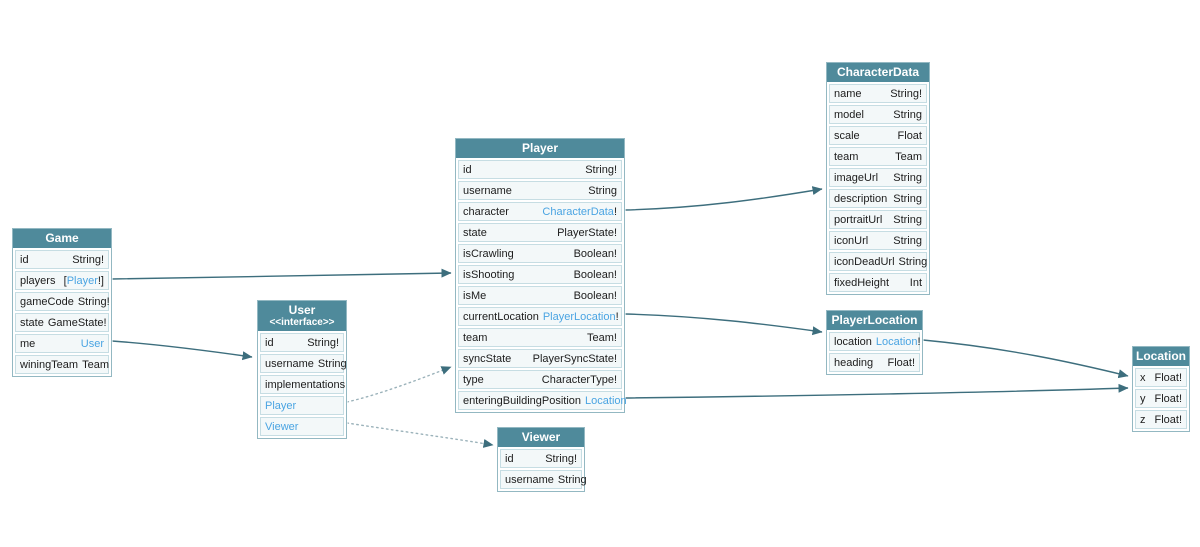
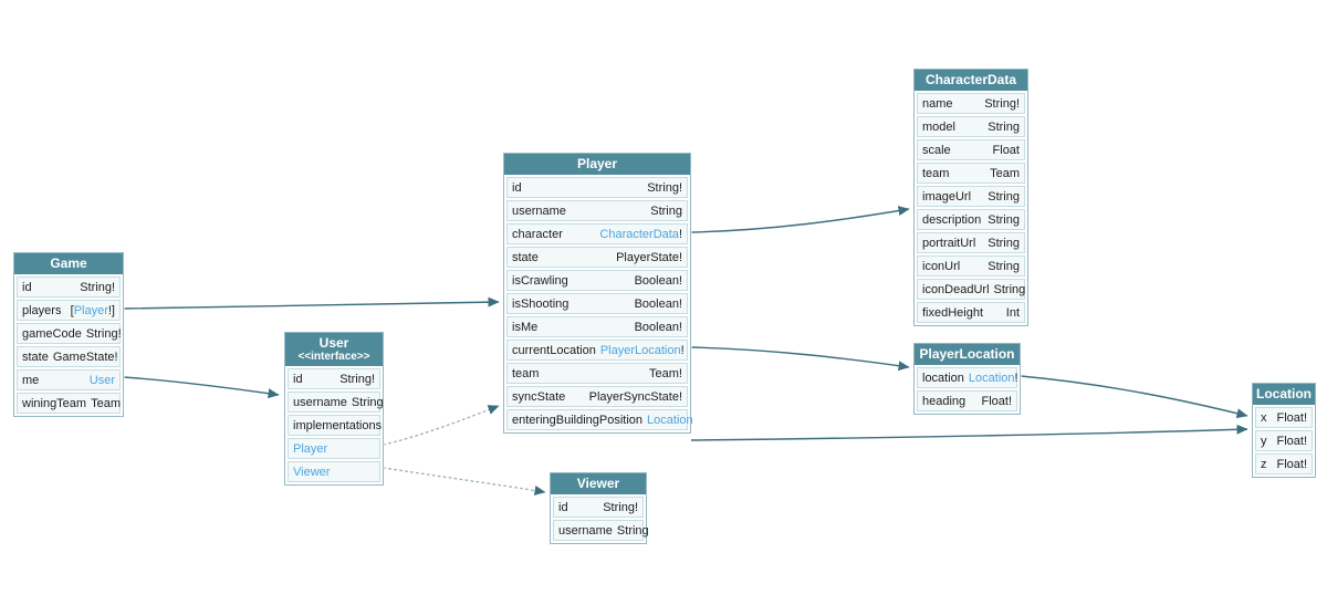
  Game
  id
  String!
  players
  [Player!]
  gameCode
  String!
  state
  GameState!
  me
  User
  winingTeam
  Team
  User
  <<interface>>
  id
  String!
  username
  String
  implementations
  Player
  Viewer
  Player
  id
  String!
  username
  String
  character
  CharacterData!
  state
  PlayerState!
  isCrawling
  Boolean!
  isShooting
  Boolean!
  isMe
  Boolean!
  currentLocation
  PlayerLocation!
  team
  Team!
  syncState
  PlayerSyncState!
- type
- CharacterType!
  enteringBuildingPosition
  Location
  Viewer
  id
  String!
  username
  String
  CharacterData
  name
  String!
  model
  String
  scale
  Float
  team
  Team
  imageUrl
  String
  description
  String
  portraitUrl
  String
  iconUrl
  String
  iconDeadUrl
  String
  fixedHeight
  Int
  PlayerLocation
  location
  Location!
  heading
  Float!
  Location
  x
  Float!
  y
  Float!
  z
  Float!
